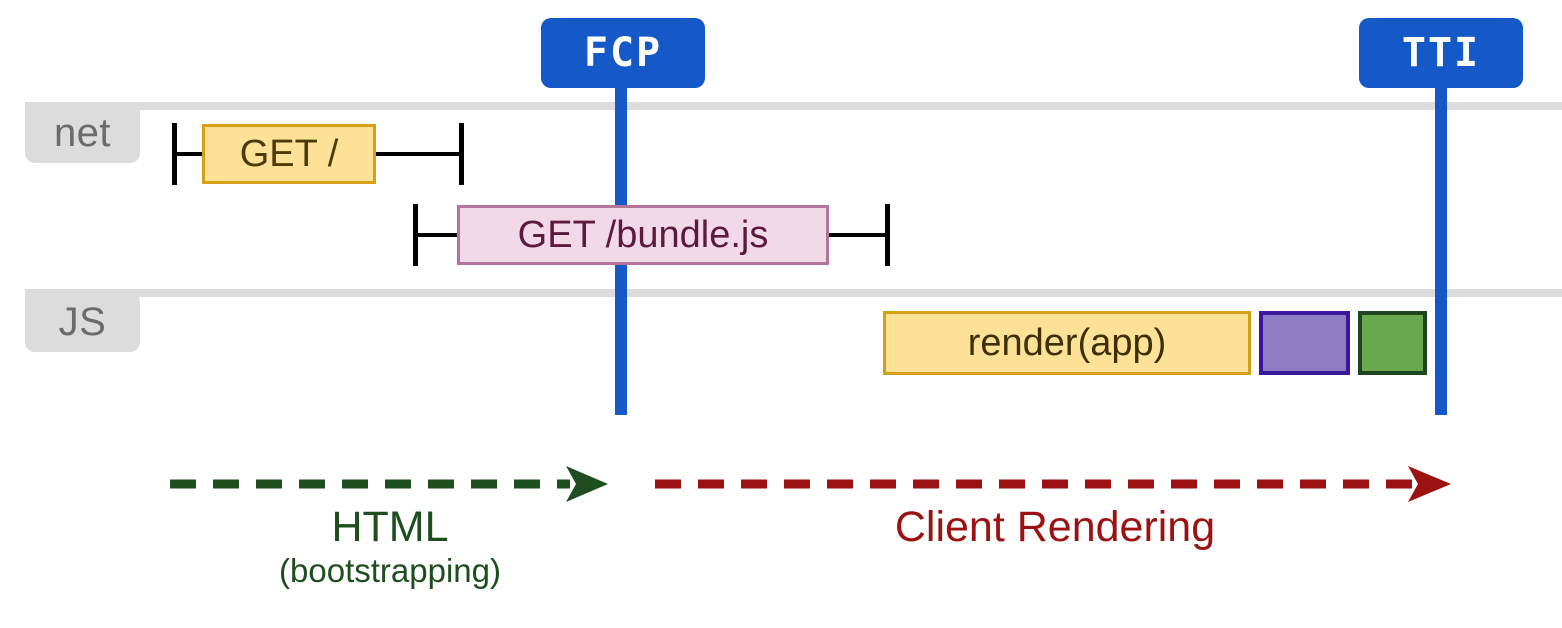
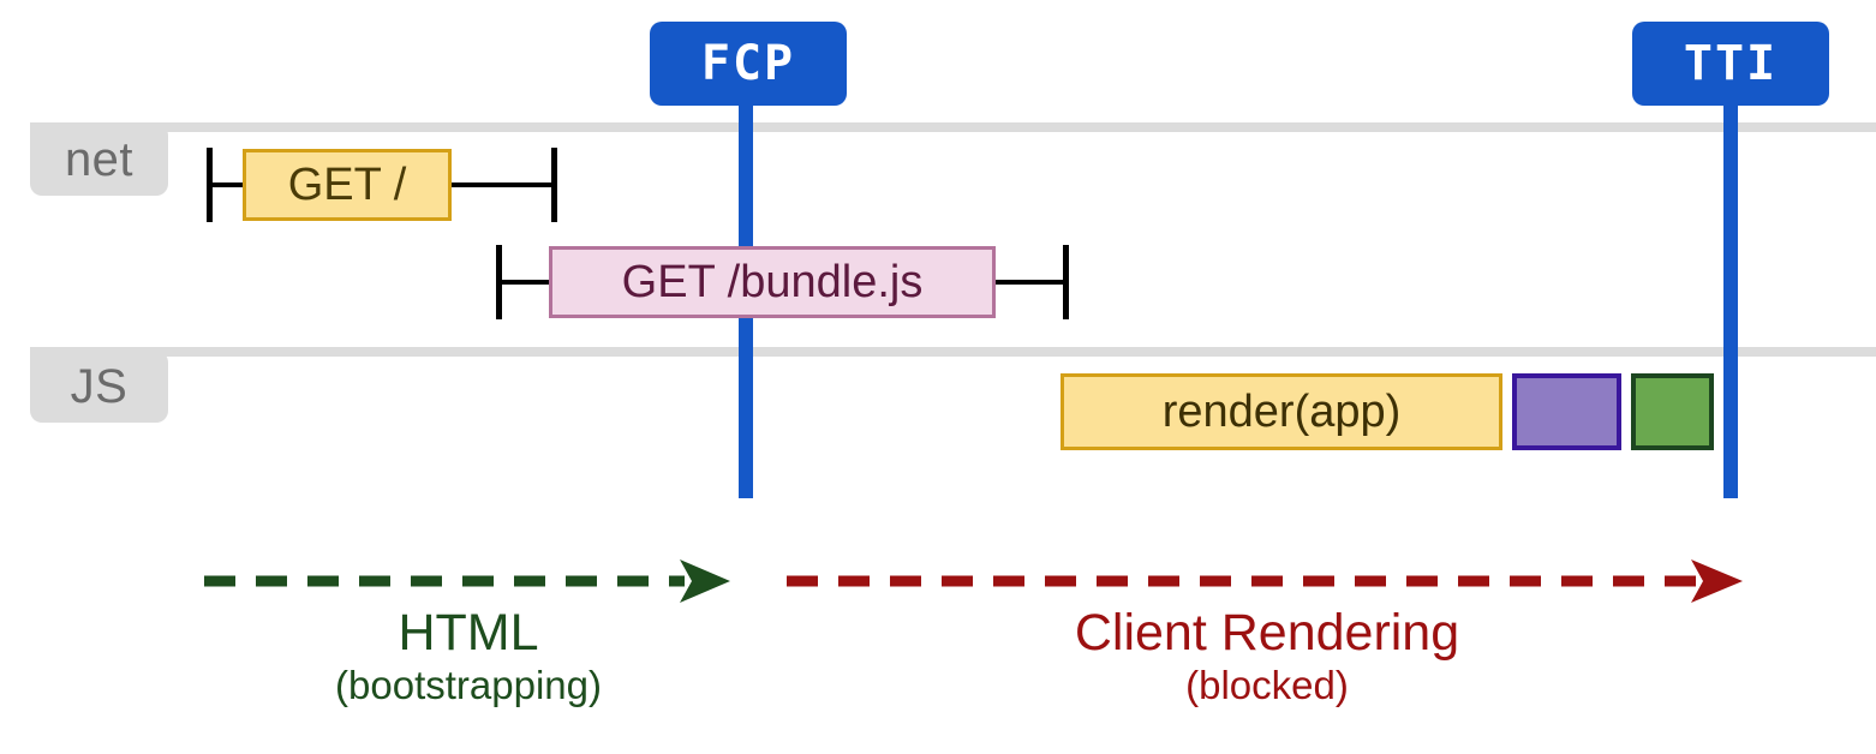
  net
  JS
  FCP
  TTI
  GET /
  GET /bundle.js
  render(app)
  HTML
  (bootstrapping)
  Client Rendering
+ (blocked)
